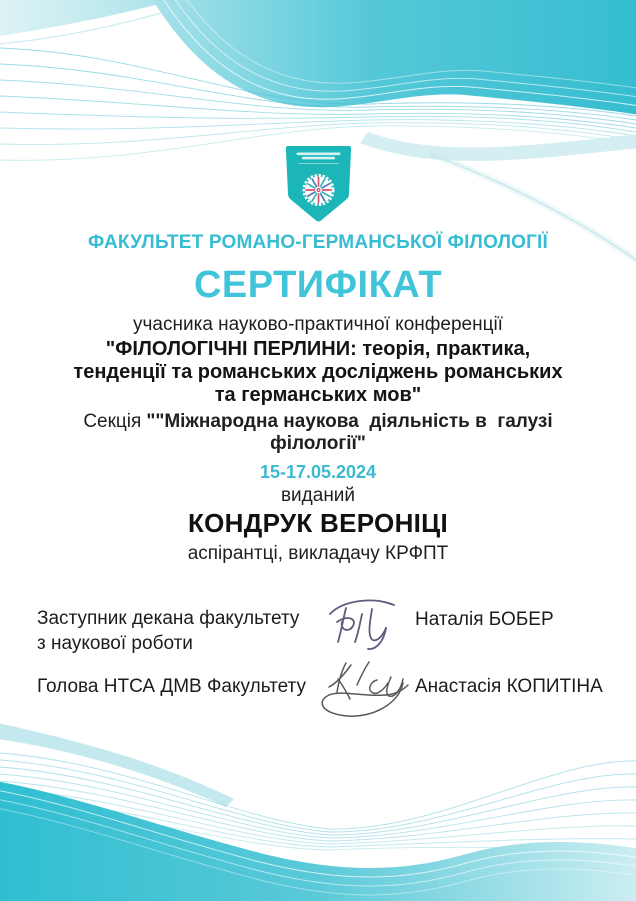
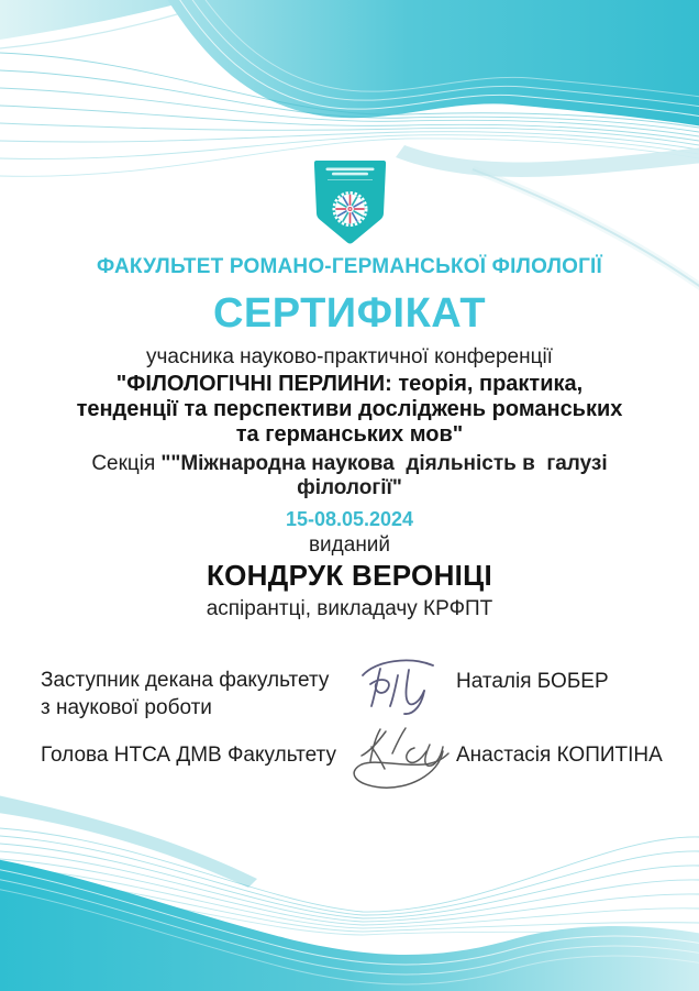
  ФАКУЛЬТЕТ РОМАНО-ГЕРМАНСЬКОЇ ФІЛОЛОГІЇ
  СЕРТИФІКАТ
  учасника науково-практичної конференції
  "ФІЛОЛОГІЧНІ ПЕРЛИНИ: теорія, практика,
- тенденції та романських досліджень романських
+ тенденції та перспективи досліджень романських
  та германських мов"
  Секція ""Міжнародна наукова діяльність в галузі філології"
- 15-17.05.2024
+ 15-08.05.2024
  виданий
  КОНДРУК ВЕРОНІЦІ
  аспірантці, викладачу КРФПТ
  Заступник декана факультету
  з наукової роботи
  Наталія БОБЕР
  Голова НТСА ДМВ Факультету
  Анастасія КОПИТІНА
